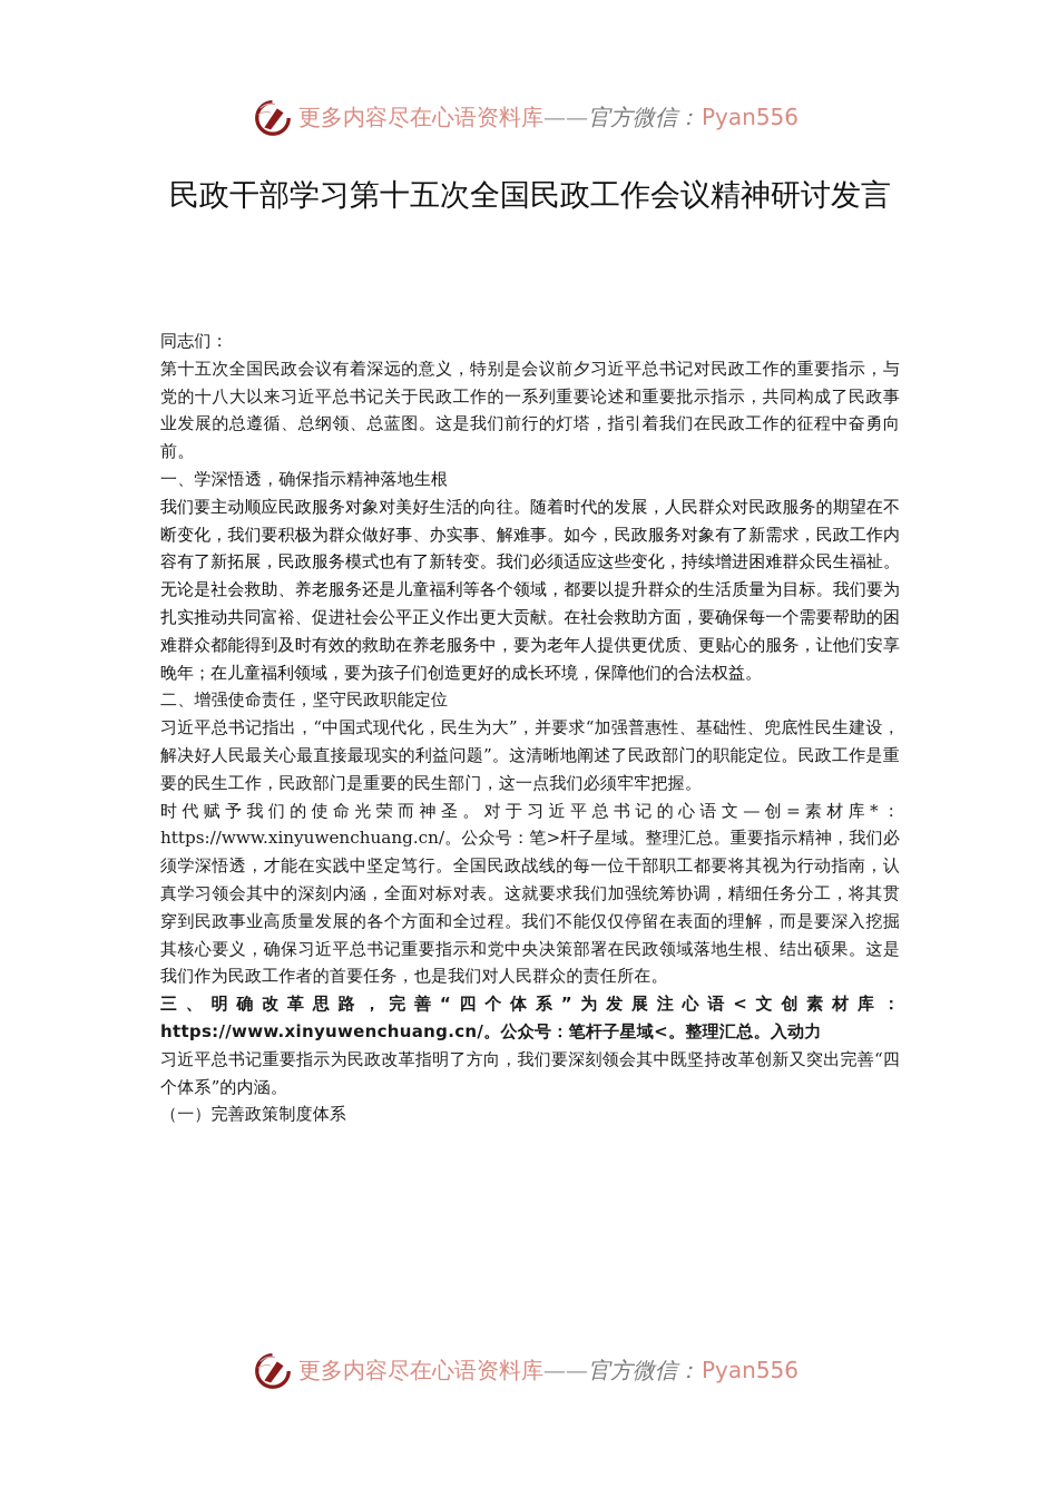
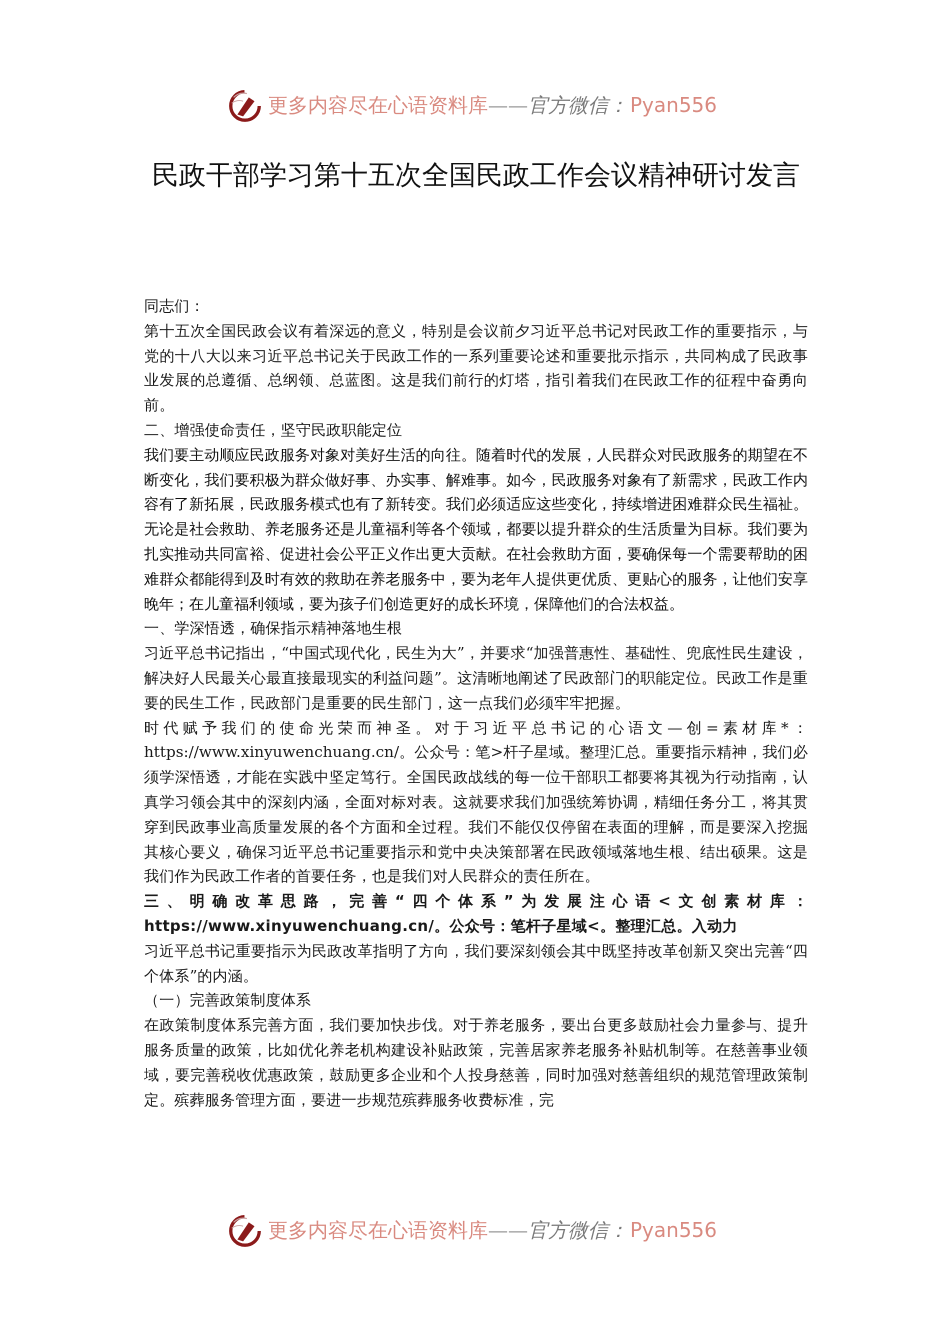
  更多内容尽在心语资料库
  ——
  官方微信：
  Pyan556
  民政干部学习第十五次全国民政工作会议精神研讨发言
  同志们：
  第十五次全国民政会议有着深远的意义，特别是会议前夕习近平总书记对民政工作的重要指示，与党的十八大以来习近平总书记关于民政工作的一系列重要论述和重要批示指示，共同构成了民政事业发展的总遵循、总纲领、总蓝图。这是我们前行的灯塔，指引着我们在民政工作的征程中奋勇向前。
- 一、学深悟透，确保指示精神落地生根
+ 二、增强使命责任，坚守民政职能定位
  我们要主动顺应民政服务对象对美好生活的向往。随着时代的发展，人民群众对民政服务的期望在不断变化，我们要积极为群众做好事、办实事、解难事。如今，民政服务对象有了新需求，民政工作内容有了新拓展，民政服务模式也有了新转变。我们必须适应这些变化，持续增进困难群众民生福祉。无论是社会救助、养老服务还是儿童福利等各个领域，都要以提升群众的生活质量为目标。我们要为扎实推动共同富裕、促进社会公平正义作出更大贡献。在社会救助方面，要确保每一个需要帮助的困难群众都能得到及时有效的救助在养老服务中，要为老年人提供更优质、更贴心的服务，让他们安享晚年；在儿童福利领域，要为孩子们创造更好的成长环境，保障他们的合法权益。
- 二、增强使命责任，坚守民政职能定位
+ 一、学深悟透，确保指示精神落地生根
  习近平总书记指出，“中国式现代化，民生为大”，并要求“加强普惠性、基础性、兜底性民生建设，解决好人民最关心最直接最现实的利益问题”。这清晰地阐述了民政部门的职能定位。民政工作是重要的民生工作，民政部门是重要的民生部门，这一点我们必须牢牢把握。
  时代赋予我们的使命光荣而神圣。对于习近平总书记的心语文—创=素材库*：https://www.xinyuwenchuang.cn/。公众号：笔>杆子星域。整理汇总。重要指示精神，我们必须学深悟透，才能在实践中坚定笃行。全国民政战线的每一位干部职工都要将其视为行动指南，认真学习领会其中的深刻内涵，全面对标对表。这就要求我们加强统筹协调，精细任务分工，将其贯穿到民政事业高质量发展的各个方面和全过程。我们不能仅仅停留在表面的理解，而是要深入挖掘其核心要义，确保习近平总书记重要指示和党中央决策部署在民政领域落地生根、结出硕果。这是我们作为民政工作者的首要任务，也是我们对人民群众的责任所在。
  三、明确改革思路，完善“四个体系”为发展注心语<文创素材库：https://www.xinyuwenchuang.cn/。公众号：笔杆子星域<。整理汇总。入动力
  习近平总书记重要指示为民政改革指明了方向，我们要深刻领会其中既坚持改革创新又突出完善“四个体系”的内涵。
  （一）完善政策制度体系
+ 在政策制度体系完善方面，我们要加快步伐。对于养老服务，要出台更多鼓励社会力量参与、提升服务质量的政策，比如优化养老机构建设补贴政策，完善居家养老服务补贴机制等。在慈善事业领域，要完善税收优惠政策，鼓励更多企业和个人投身慈善，同时加强对慈善组织的规范管理政策制定。殡葬服务管理方面，要进一步规范殡葬服务收费标准，完
  更多内容尽在心语资料库
  ——
  官方微信：
  Pyan556
